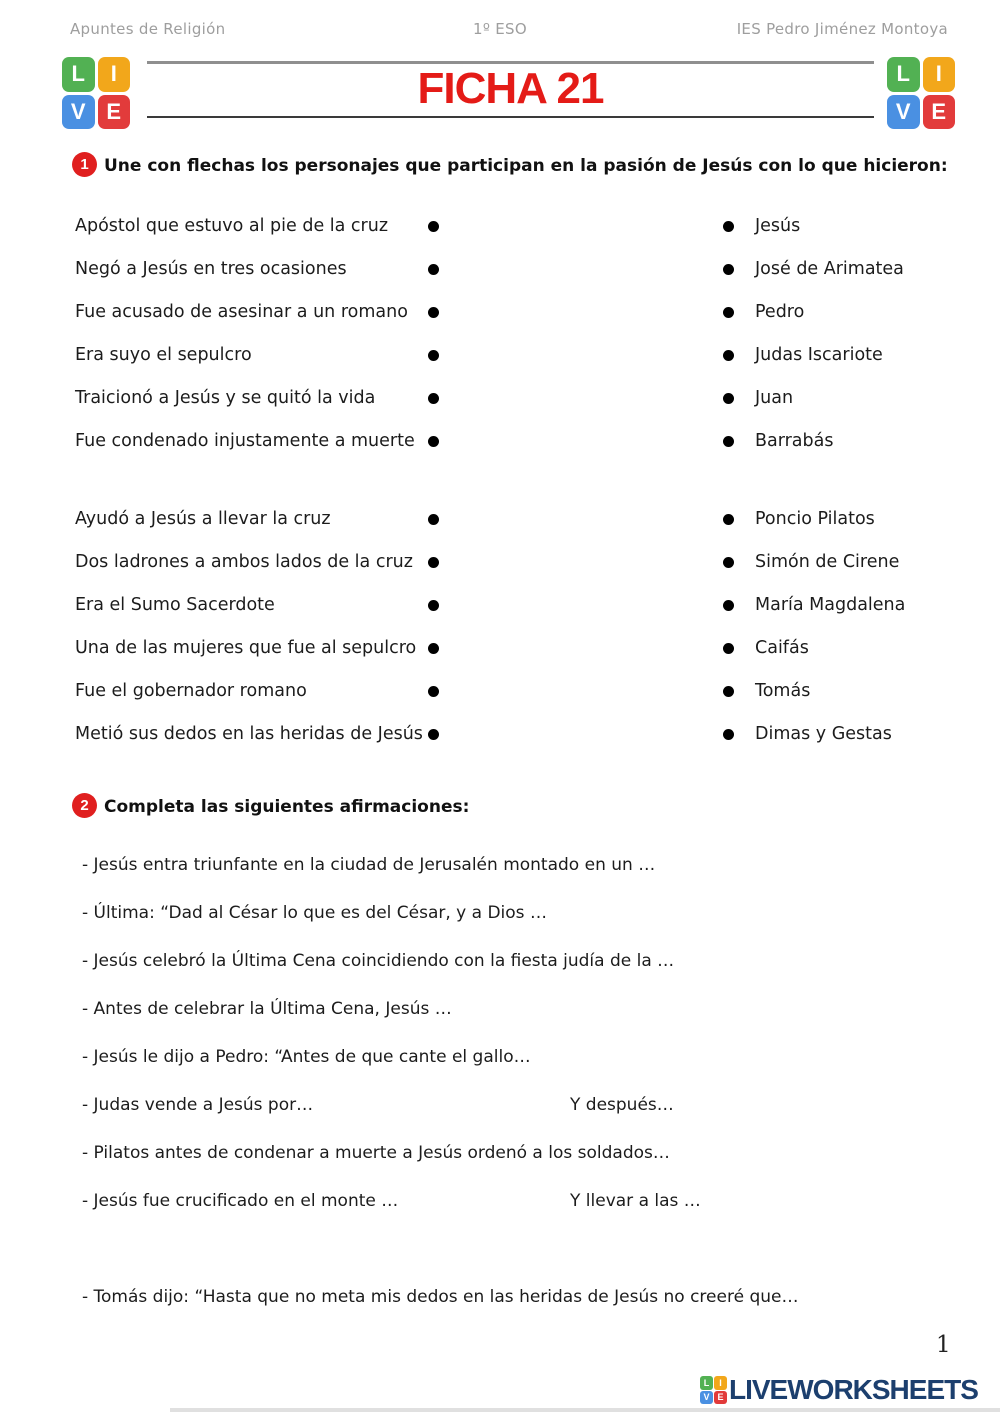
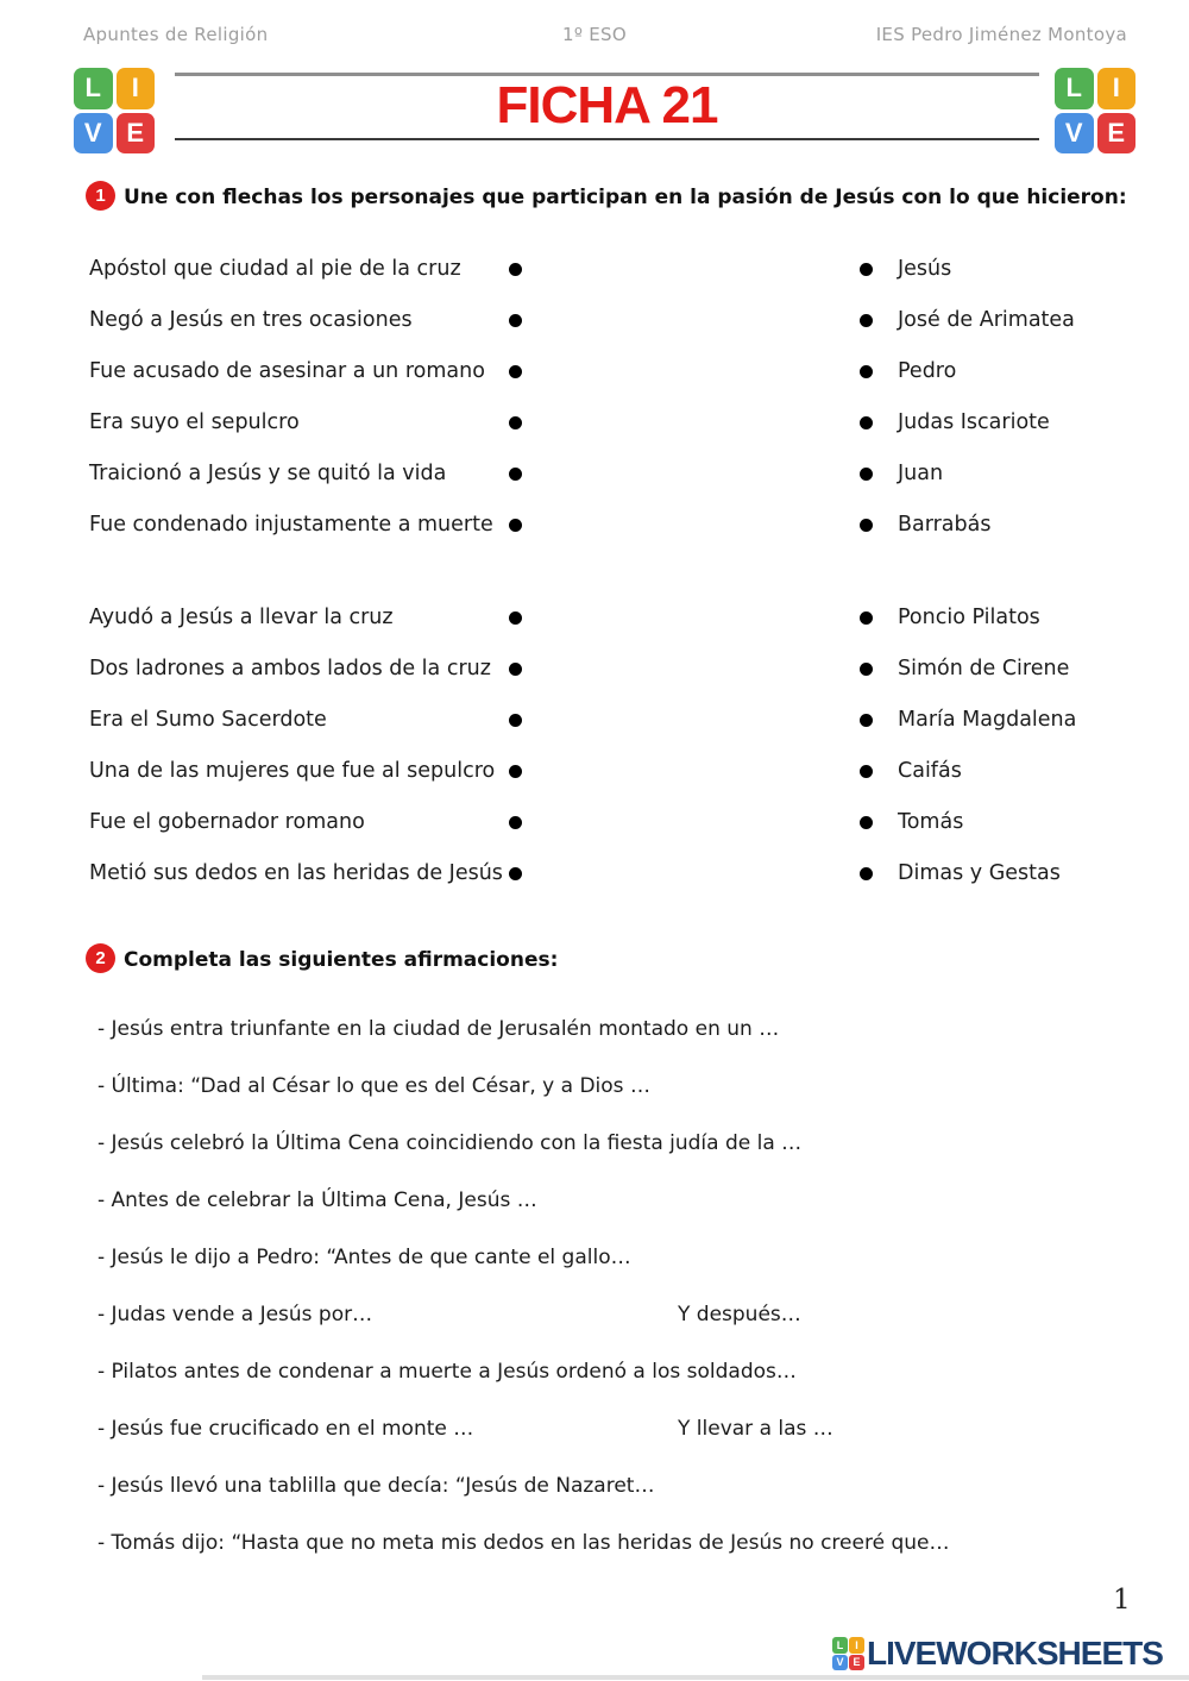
  Apuntes de Religión
  1º ESO
  IES Pedro Jiménez Montoya
  L
  I
  V
  E
  L
  I
  V
  E
  FICHA 21
  1
  Une con flechas los personajes que participan en la pasión de Jesús con lo que hicieron:
- Apóstol que estuvo al pie de la cruz
+ Apóstol que ciudad al pie de la cruz
  Jesús
  Negó a Jesús en tres ocasiones
  José de Arimatea
  Fue acusado de asesinar a un romano
  Pedro
  Era suyo el sepulcro
  Judas Iscariote
  Traicionó a Jesús y se quitó la vida
  Juan
  Fue condenado injustamente a muerte
  Barrabás
  Ayudó a Jesús a llevar la cruz
  Poncio Pilatos
  Dos ladrones a ambos lados de la cruz
  Simón de Cirene
  Era el Sumo Sacerdote
  María Magdalena
  Una de las mujeres que fue al sepulcro
  Caifás
  Fue el gobernador romano
  Tomás
  Metió sus dedos en las heridas de Jesús
  Dimas y Gestas
  2
  Completa las siguientes afirmaciones:
  - Jesús entra triunfante en la ciudad de Jerusalén montado en un …
  - Última: “Dad al César lo que es del César, y a Dios …
  - Jesús celebró la Última Cena coincidiendo con la fiesta judía de la …
  - Antes de celebrar la Última Cena, Jesús …
  - Jesús le dijo a Pedro: “Antes de que cante el gallo…
  - Judas vende a Jesús por…
  Y después…
  - Pilatos antes de condenar a muerte a Jesús ordenó a los soldados…
  - Jesús fue crucificado en el monte …
  Y llevar a las …
+ - Jesús llevó una tablilla que decía: “Jesús de Nazaret…
  - Tomás dijo: “Hasta que no meta mis dedos en las heridas de Jesús no creeré que…
  1
  L
  I
  V
  E
  LIVEWORKSHEETS
